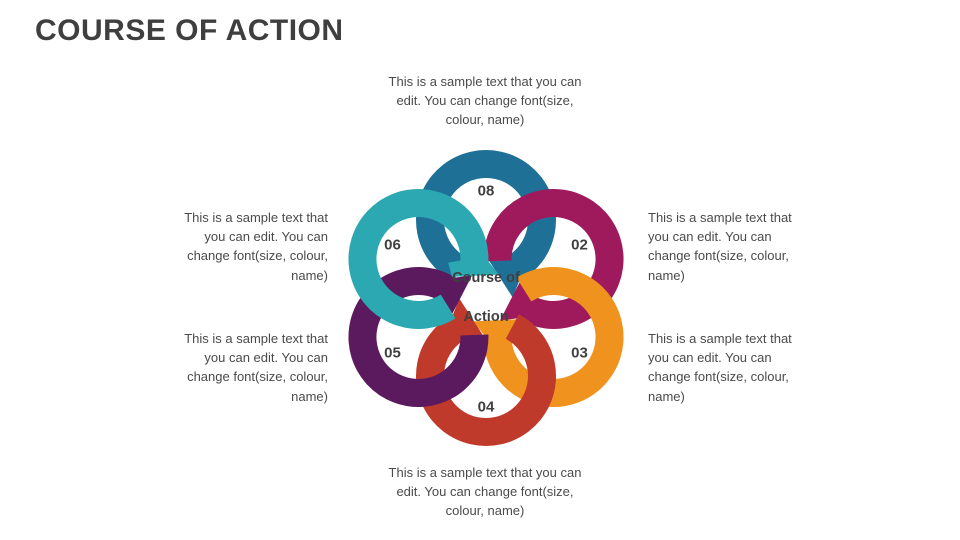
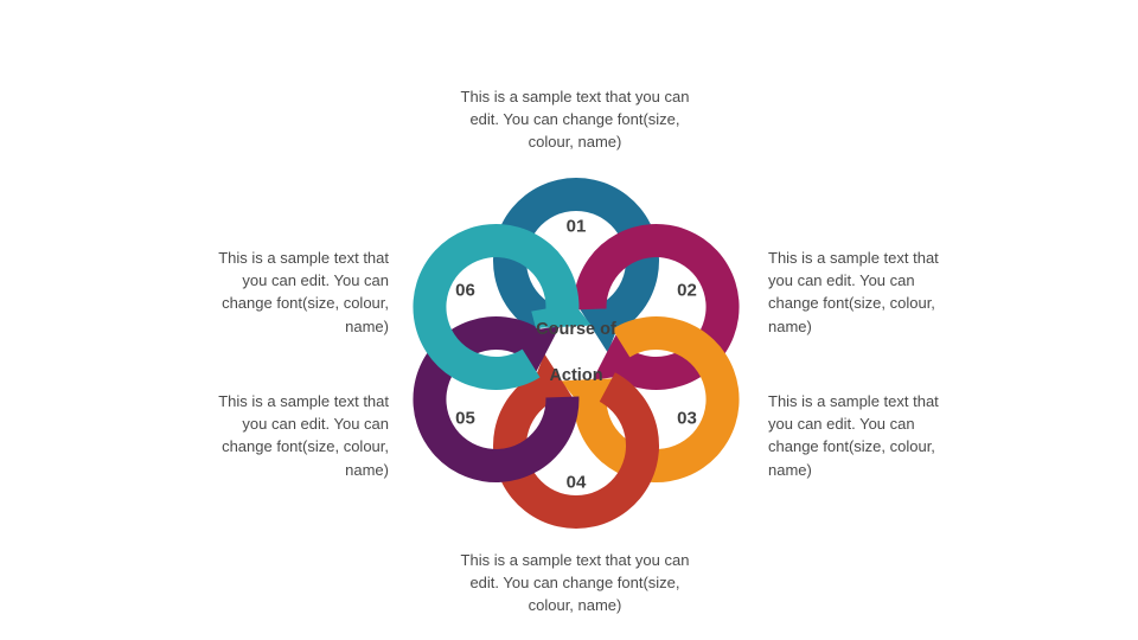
- COURSE OF ACTION
  This is a sample text that you can edit. You can change font(size, colour, name)
  This is a sample text that you can edit. You can change font(size, colour, name)
  This is a sample text that you can edit. You can change font(size, colour, name)
  This is a sample text that you can edit. You can change font(size, colour, name)
  This is a sample text that you can edit. You can change font(size, colour, name)
  This is a sample text that you can edit. You can change font(size, colour, name)
- 08
+ 01
  02
  03
  04
  05
  06
  Course of
  Action
